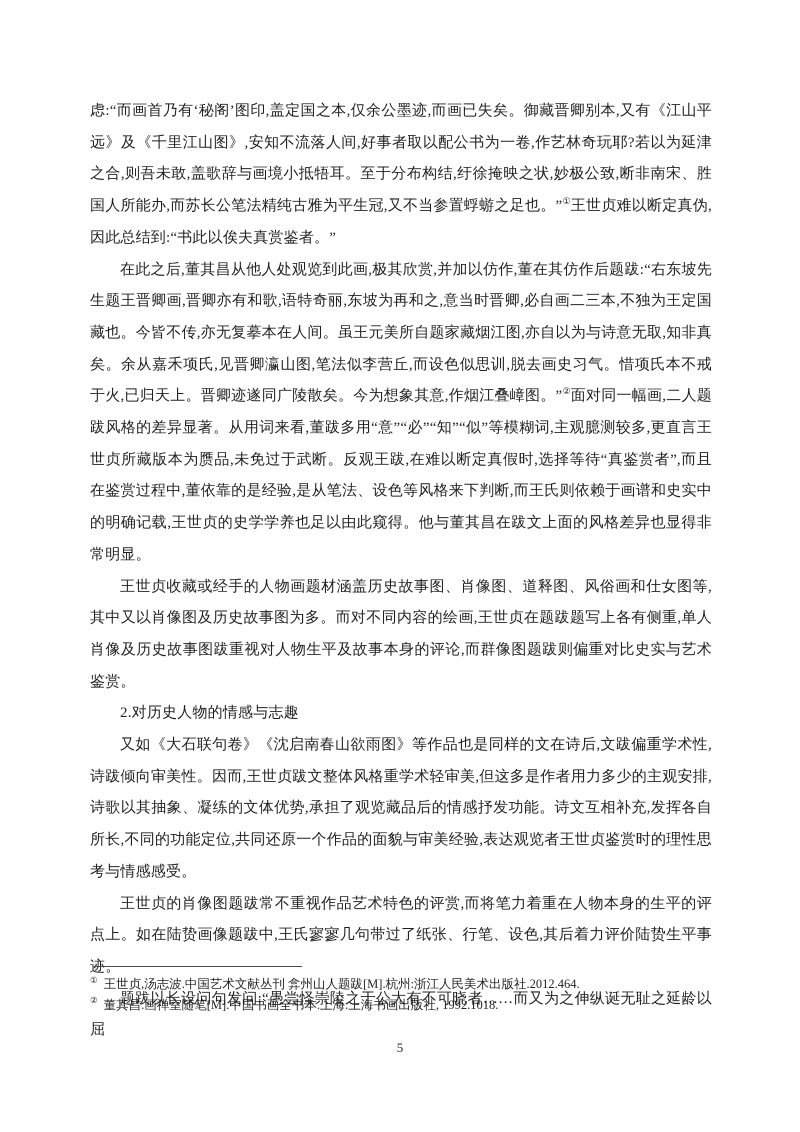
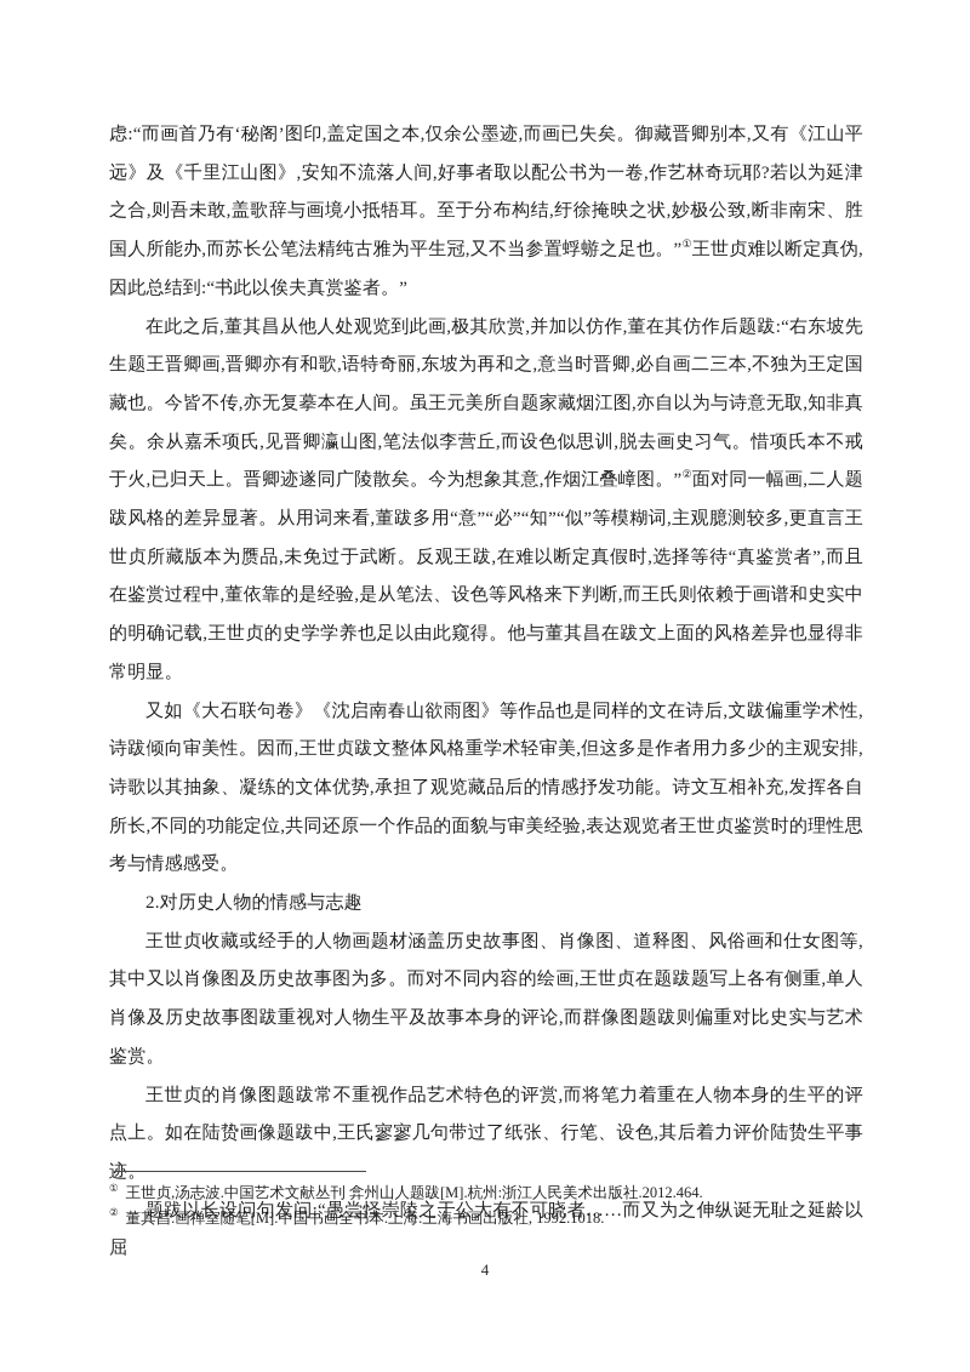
  虑:“而画首乃有‘秘阁’图印,盖定国之本,仅余公墨迹,而画已失矣。御藏晋卿别本,又有《江山平远》及《千里江山图》,安知不流落人间,好事者取以配公书为一卷,作艺林奇玩耶?若以为延津之合,则吾未敢,盖歌辞与画境小抵牾耳。至于分布构结,纡徐掩映之状,妙极公致,断非南宋、胜国人所能办,而苏长公笔法精纯古雅为平生冠,又不当参置蜉蝣之足也。”①王世贞难以断定真伪,因此总结到:“书此以俟夫真赏鉴者。”
  在此之后,董其昌从他人处观览到此画,极其欣赏,并加以仿作,董在其仿作后题跋:“右东坡先生题王晋卿画,晋卿亦有和歌,语特奇丽,东坡为再和之,意当时晋卿,必自画二三本,不独为王定国藏也。今皆不传,亦无复摹本在人间。虽王元美所自题家藏烟江图,亦自以为与诗意无取,知非真矣。余从嘉禾项氏,见晋卿瀛山图,笔法似李营丘,而设色似思训,脱去画史习气。惜项氏本不戒于火,已归天上。晋卿迹遂同广陵散矣。今为想象其意,作烟江叠嶂图。”②面对同一幅画,二人题跋风格的差异显著。从用词来看,董跋多用“意”“必”“知”“似”等模糊词,主观臆测较多,更直言王世贞所藏版本为赝品,未免过于武断。反观王跋,在难以断定真假时,选择等待“真鉴赏者”,而且在鉴赏过程中,董依靠的是经验,是从笔法、设色等风格来下判断,而王氏则依赖于画谱和史实中的明确记载,王世贞的史学学养也足以由此窥得。他与董其昌在跋文上面的风格差异也显得非常明显。
- 王世贞收藏或经手的人物画题材涵盖历史故事图、肖像图、道释图、风俗画和仕女图等,其中又以肖像图及历史故事图为多。而对不同内容的绘画,王世贞在题跋题写上各有侧重,单人肖像及历史故事图跋重视对人物生平及故事本身的评论,而群像图题跋则偏重对比史实与艺术鉴赏。
+ 又如《大石联句卷》《沈启南春山欲雨图》等作品也是同样的文在诗后,文跋偏重学术性,诗跋倾向审美性。因而,王世贞跋文整体风格重学术轻审美,但这多是作者用力多少的主观安排,诗歌以其抽象、凝练的文体优势,承担了观览藏品后的情感抒发功能。诗文互相补充,发挥各自所长,不同的功能定位,共同还原一个作品的面貌与审美经验,表达观览者王世贞鉴赏时的理性思考与情感感受。
  2.对历史人物的情感与志趣
- 又如《大石联句卷》《沈启南春山欲雨图》等作品也是同样的文在诗后,文跋偏重学术性,诗跋倾向审美性。因而,王世贞跋文整体风格重学术轻审美,但这多是作者用力多少的主观安排,诗歌以其抽象、凝练的文体优势,承担了观览藏品后的情感抒发功能。诗文互相补充,发挥各自所长,不同的功能定位,共同还原一个作品的面貌与审美经验,表达观览者王世贞鉴赏时的理性思考与情感感受。
+ 王世贞收藏或经手的人物画题材涵盖历史故事图、肖像图、道释图、风俗画和仕女图等,其中又以肖像图及历史故事图为多。而对不同内容的绘画,王世贞在题跋题写上各有侧重,单人肖像及历史故事图跋重视对人物生平及故事本身的评论,而群像图题跋则偏重对比史实与艺术鉴赏。
  王世贞的肖像图题跋常不重视作品艺术特色的评赏,而将笔力着重在人物本身的生平的评点上。如在陆贽画像题跋中,王氏寥寥几句带过了纸张、行笔、设色,其后着力评价陆贽生平事迹。
  题跋以长设问句发问:“愚尝怪崇陵之于公大有不可晓者……而又为之伸纵诞无耻之延龄以屈
  ① 王世贞,汤志波.中国艺术文献丛刊 弇州山人题跋[M].杭州:浙江人民美术出版社.2012.464.
  ② 董其昌.画禅室随笔[M].中国书画全书本.上海:上海书画出版社, 1992.1018.
- 5
+ 4
